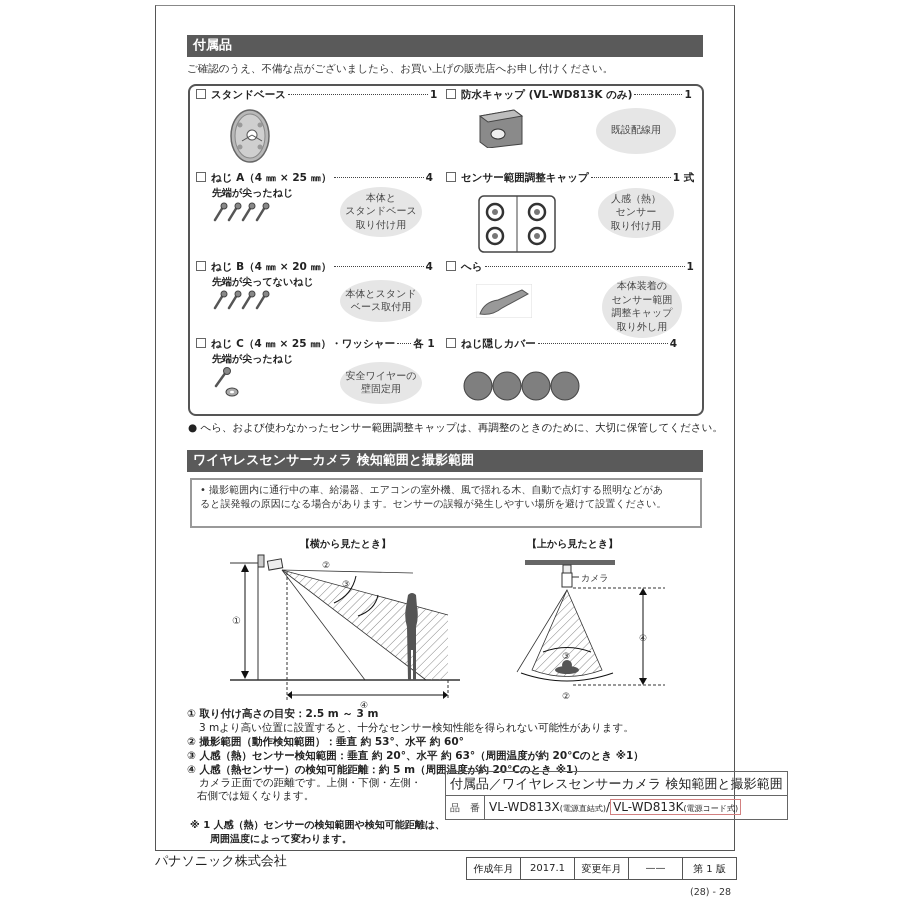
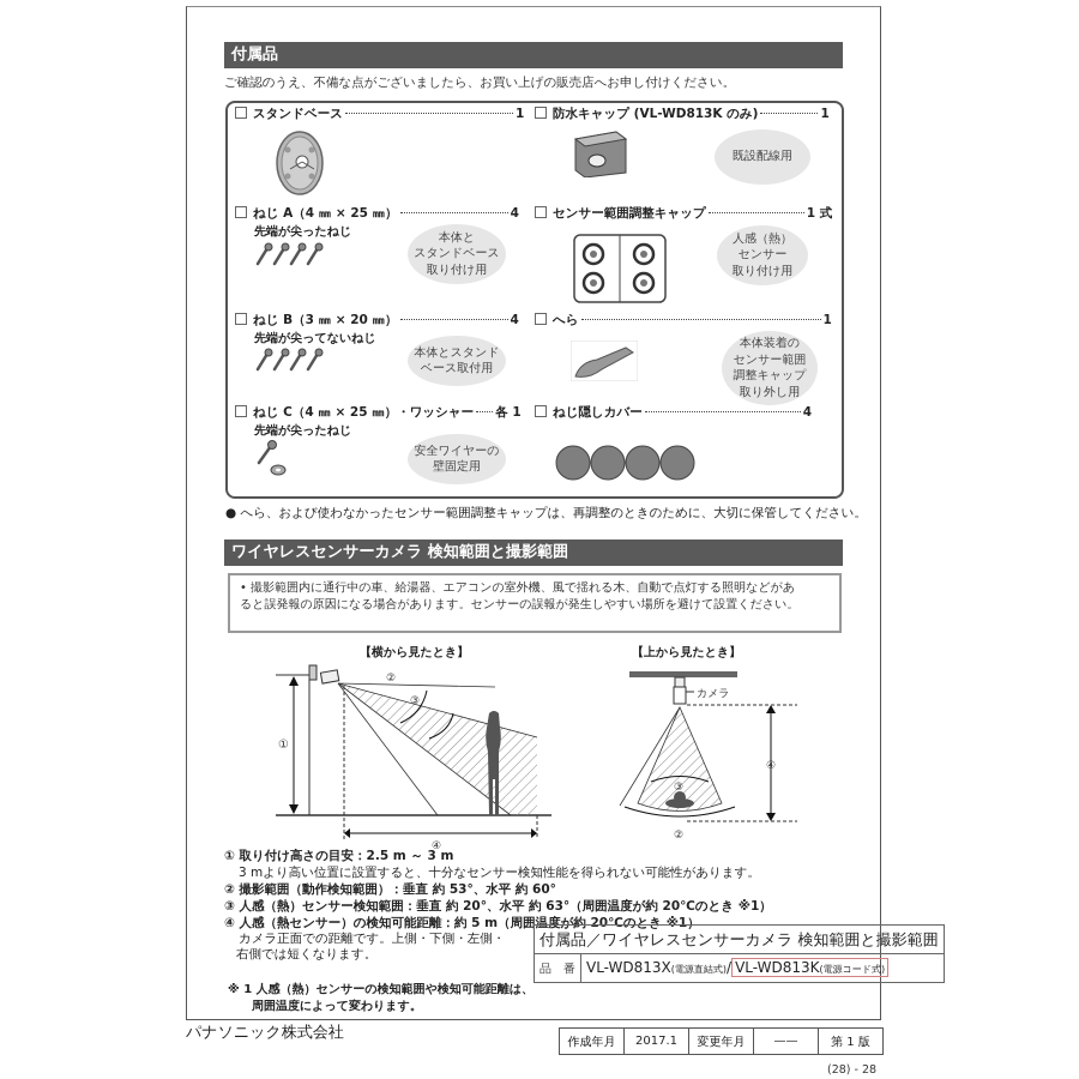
  付属品
  ご確認のうえ、不備な点がございましたら、お買い上げの販売店へお申し付けください。
  スタンドベース 1
  防水キャップ (VL-WD813K のみ) 1
  既設配線用
  ねじ A（4 ㎜ × 25 ㎜） 4
  先端が尖ったねじ
  本体と
  スタンドベース
  取り付け用
  センサー範囲調整キャップ 1 式
  人感（熱）
  センサー
  取り付け用
- ねじ B（4 ㎜ × 20 ㎜） 4
+ ねじ B（3 ㎜ × 20 ㎜） 4
  先端が尖ってないねじ
  本体とスタンド
  ベース取付用
  へら 1
  本体装着の
  センサー範囲
  調整キャップ
  取り外し用
  ねじ C（4 ㎜ × 25 ㎜）・ワッシャー 各 1
  先端が尖ったねじ
  安全ワイヤーの
  壁固定用
  ねじ隠しカバー 4
  ● へら、および使わなかったセンサー範囲調整キャップは、再調整のときのために、大切に保管してください。
  ワイヤレスセンサーカメラ 検知範囲と撮影範囲
  • 撮影範囲内に通行中の車、給湯器、エアコンの室外機、風で揺れる木、自動で点灯する照明などがあ
  ると誤発報の原因になる場合があります。センサーの誤報が発生しやすい場所を避けて設置ください。
  【横から見たとき】
  ①
  ②
  ③
  ④
  【上から見たとき】
  カメラ
  ③
  ②
  ④
  ① 取り付け高さの目安：2.5 m ～ 3 m
  3 mより高い位置に設置すると、十分なセンサー検知性能を得られない可能性があります。
  ② 撮影範囲（動作検知範囲）：垂直 約 53°、水平 約 60°
  ③ 人感（熱）センサー検知範囲：垂直 約 20°、水平 約 63°（周囲温度が約 20℃のとき ※1）
  ④ 人感（熱センサー）の検知可能距離：約 5 m（周囲温度が約 20℃のとき ※1）
  カメラ正面での距離です。上側・下側・左側・
  右側では短くなります。
  ※ 1 人感（熱）センサーの検知範囲や検知可能距離は、
  周囲温度によって変わります。
  付属品／ワイヤレスセンサーカメラ 検知範囲と撮影範囲
  品 番	VL-WD813X(電源直結式)/ VL-WD813K(電源コード式)
  パナソニック株式会社
  作成年月	2017.1	変更年月	——	第 1 版
  (28) - 28
